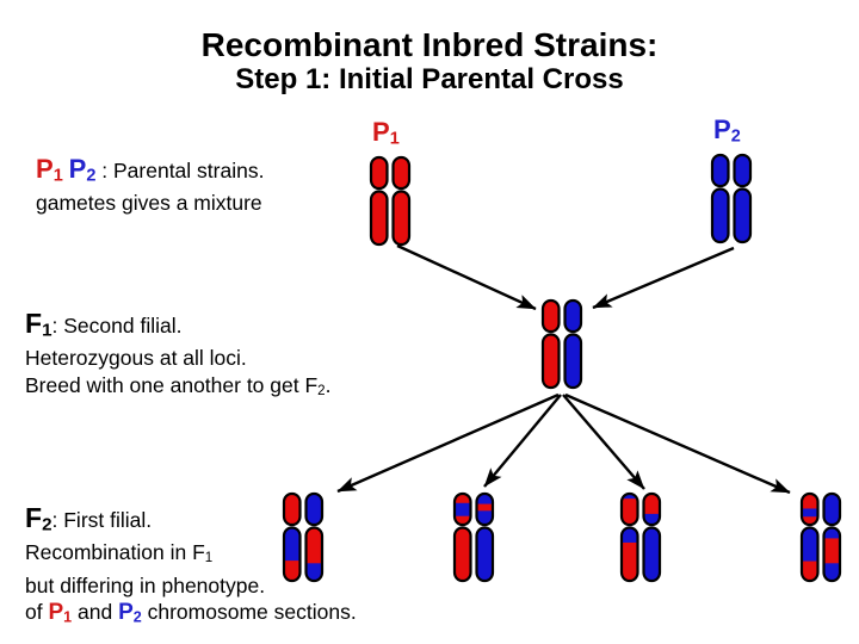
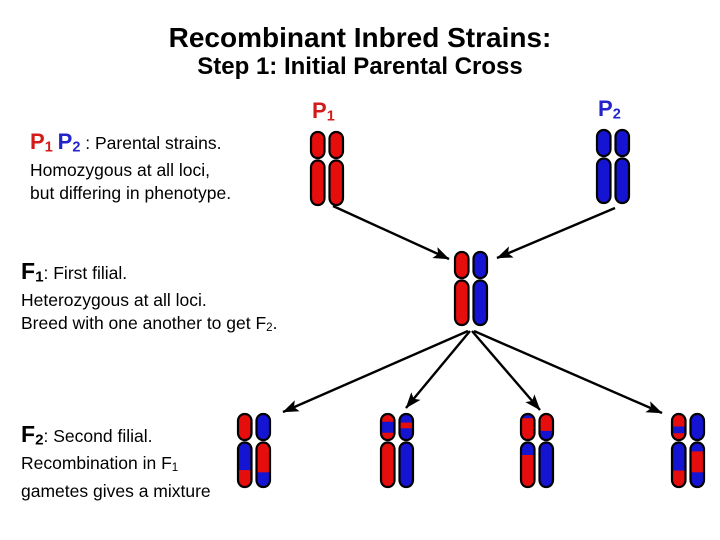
  Recombinant Inbred Strains:
  Step 1: Initial Parental Cross
  P1
  P2
  P1 P2 : Parental strains.
+ Homozygous at all loci,
- gametes gives a mixture
+ but differing in phenotype.
- F1: Second filial.
+ F1: First filial.
  Heterozygous at all loci.
  Breed with one another to get F2.
- F2: First filial.
+ F2: Second filial.
  Recombination in F1
- but differing in phenotype.
+ gametes gives a mixture
- of P1 and P2 chromosome sections.
